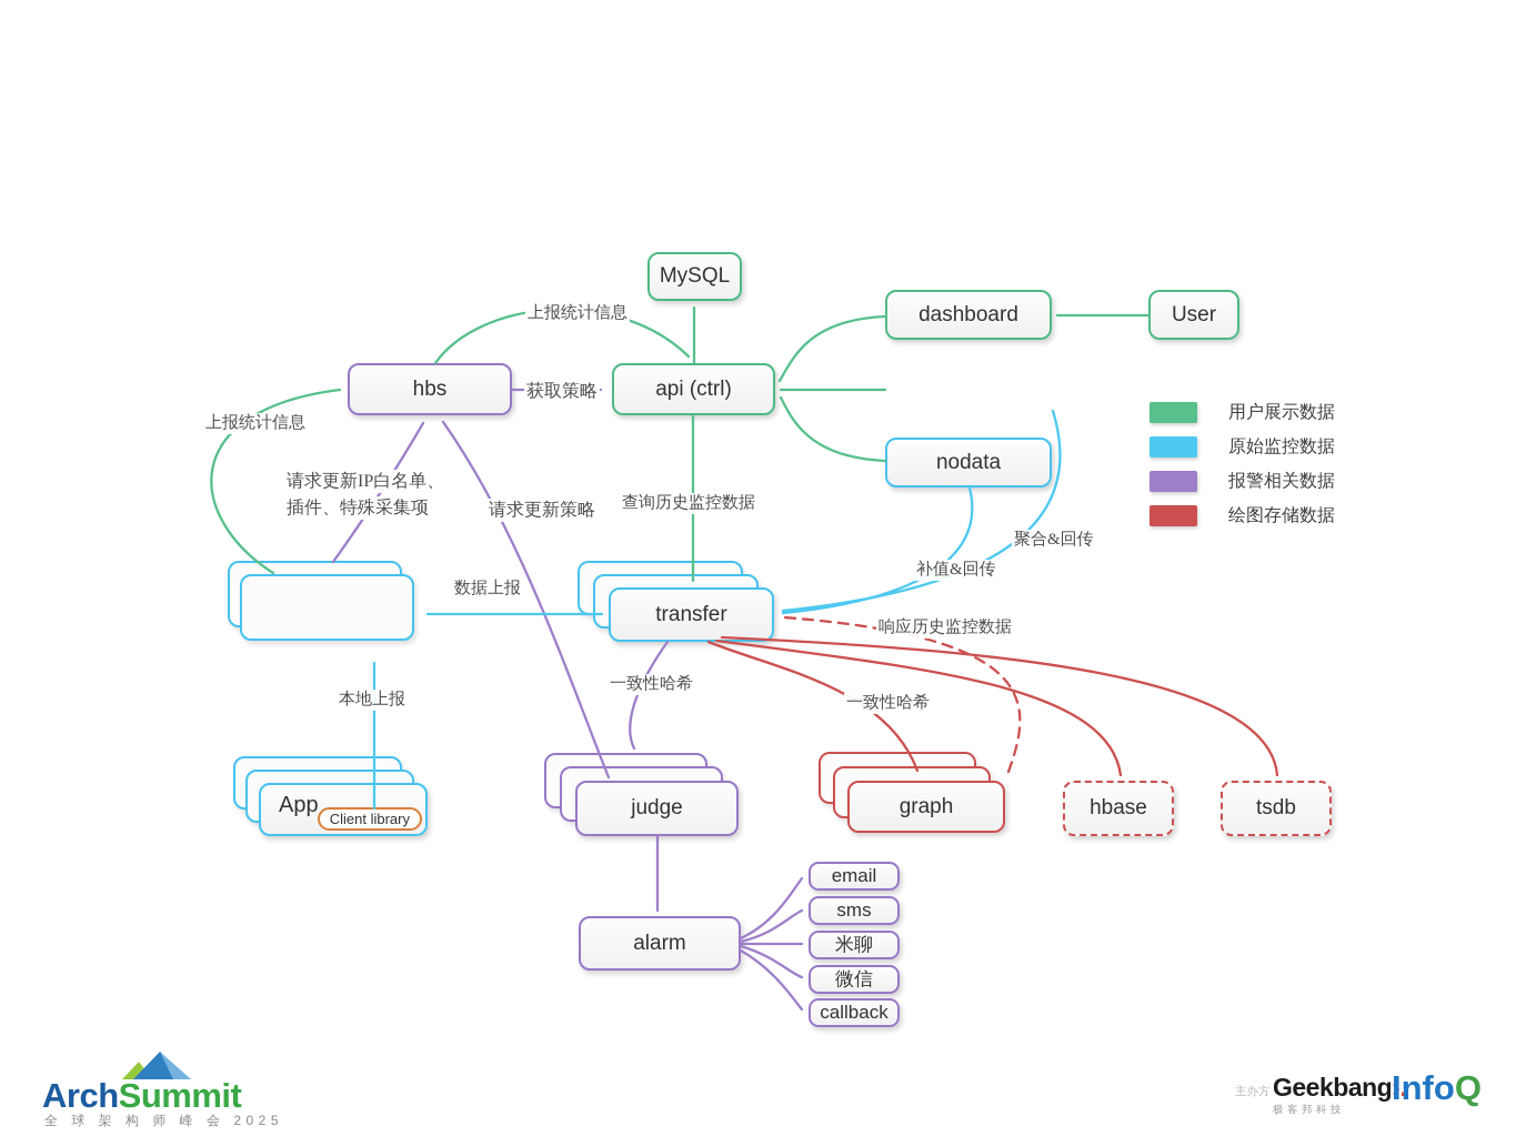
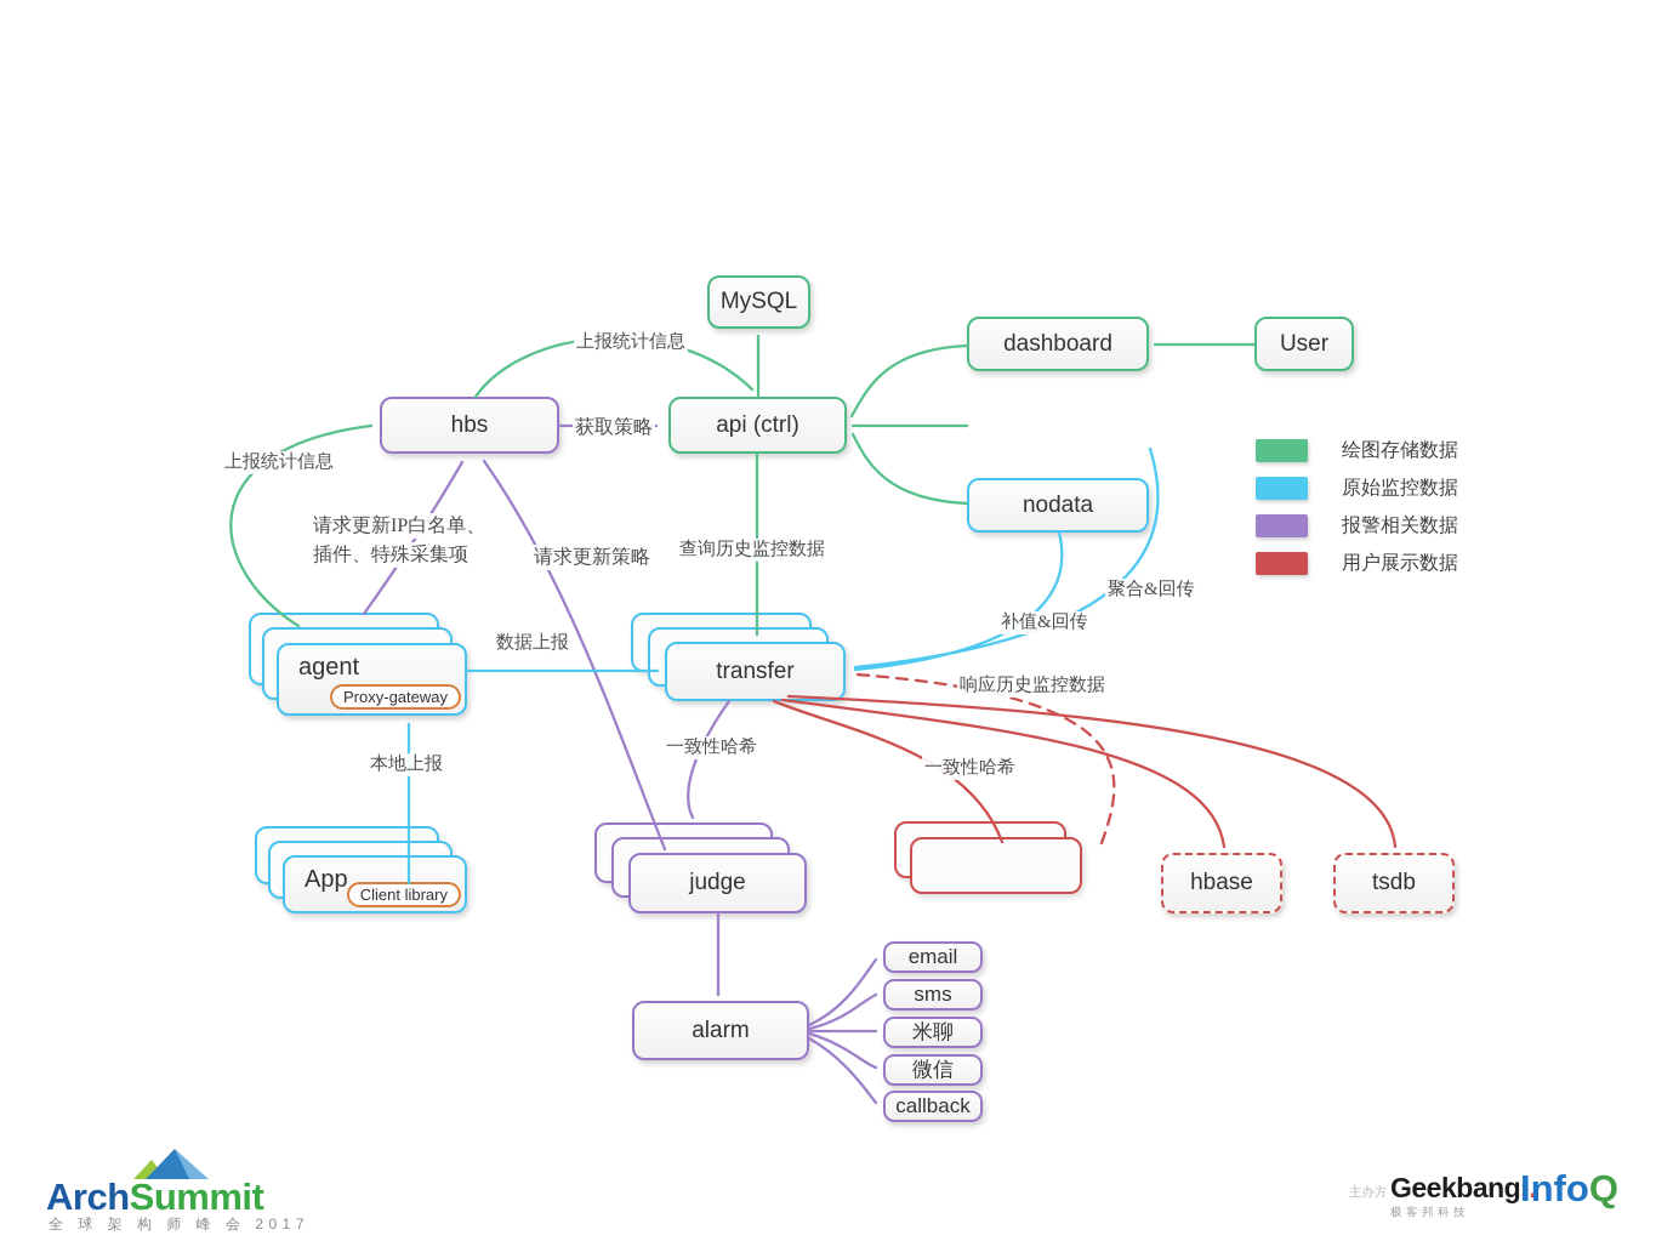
  MySQL
  hbs
  api (ctrl)
  dashboard
  User
  nodata
+ agent
+ Proxy-gateway
  transfer
  App
  Client library
  judge
- graph
  hbase
  tsdb
  alarm
  email
  sms
  米聊
  微信
  callback
  上报统计信息
  上报统计信息
  获取策略
  请求更新IP白名单、
  插件、特殊采集项
  请求更新策略
  查询历史监控数据
  数据上报
  本地上报
  聚合&回传
  补值&回传
  响应历史监控数据
  一致性哈希
  一致性哈希
- 用户展示数据
+ 绘图存储数据
  原始监控数据
  报警相关数据
- 绘图存储数据
+ 用户展示数据
  ArchSummit
- 全 球 架 构 师 峰 会 2025
+ 全 球 架 构 师 峰 会 2017
  主办方
  Geekbang›.
  极客邦科技
  InfoQ
